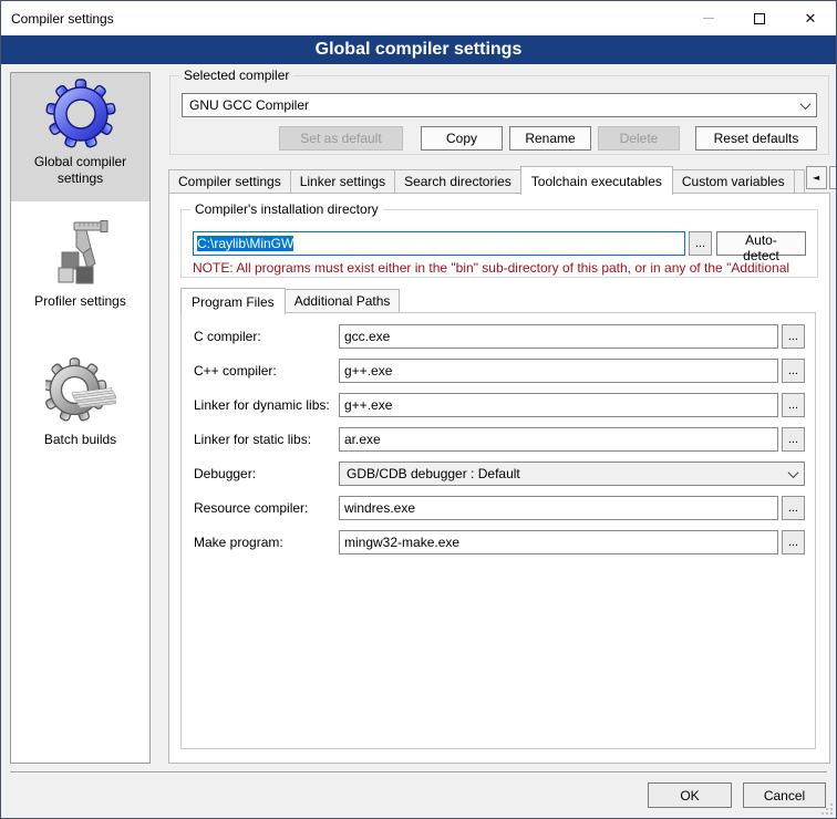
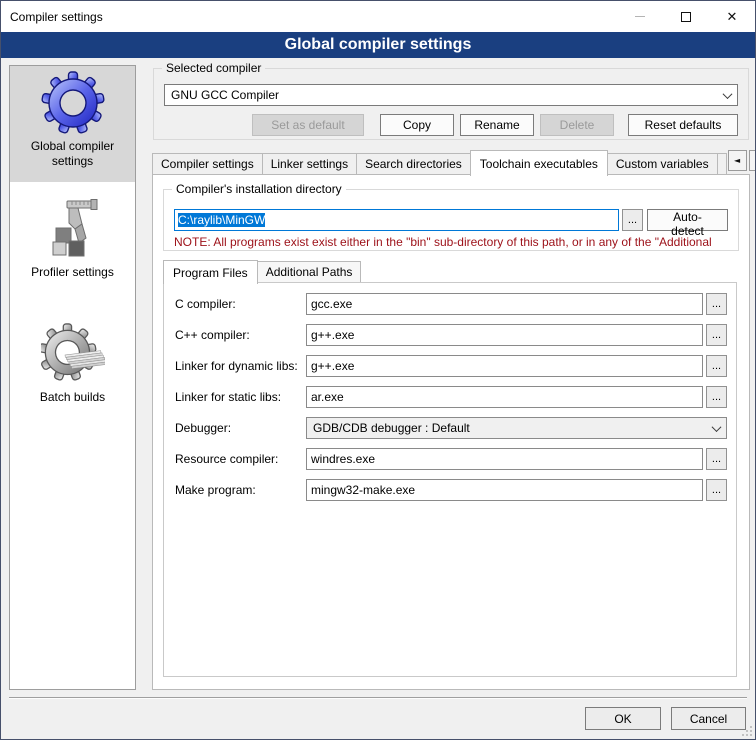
  Compiler settings
  ✕
  Global compiler settings
  Global compiler settings
  Profiler settings
  Batch builds
  Selected compiler
  GNU GCC Compiler
  Set as default
  Copy
  Rename
  Delete
  Reset defaults
  Compiler settings
  Linker settings
  Search directories
  Toolchain executables
  Custom variables
  ◄
  Compiler's installation directory
  C:\raylib\MinGW
  ...
  Auto-detect
- NOTE: All programs must exist either in the "bin" sub-directory of this path, or in any of the "Additional
+ NOTE: All programs exist exist either in the "bin" sub-directory of this path, or in any of the "Additional
  Program Files
  Additional Paths
  C compiler:
  gcc.exe
  ...
  C++ compiler:
  g++.exe
  ...
  Linker for dynamic libs:
  g++.exe
  ...
  Linker for static libs:
  ar.exe
  ...
  Debugger:
  GDB/CDB debugger : Default
  Resource compiler:
  windres.exe
  ...
  Make program:
  mingw32-make.exe
  ...
  OK
  Cancel
